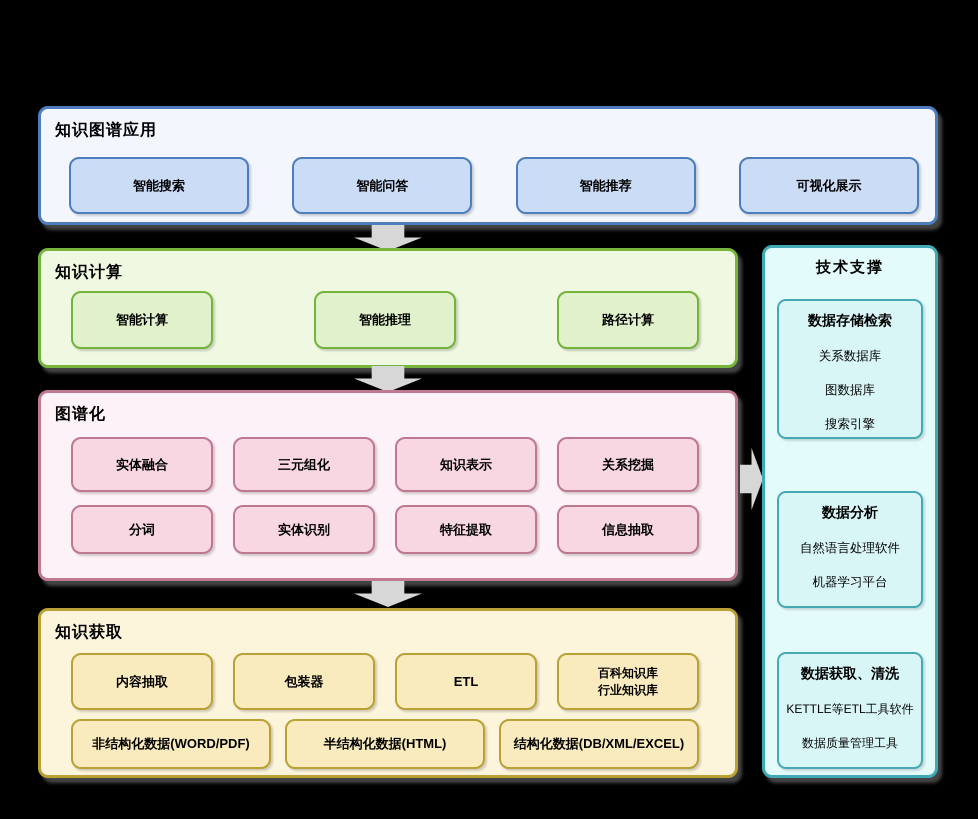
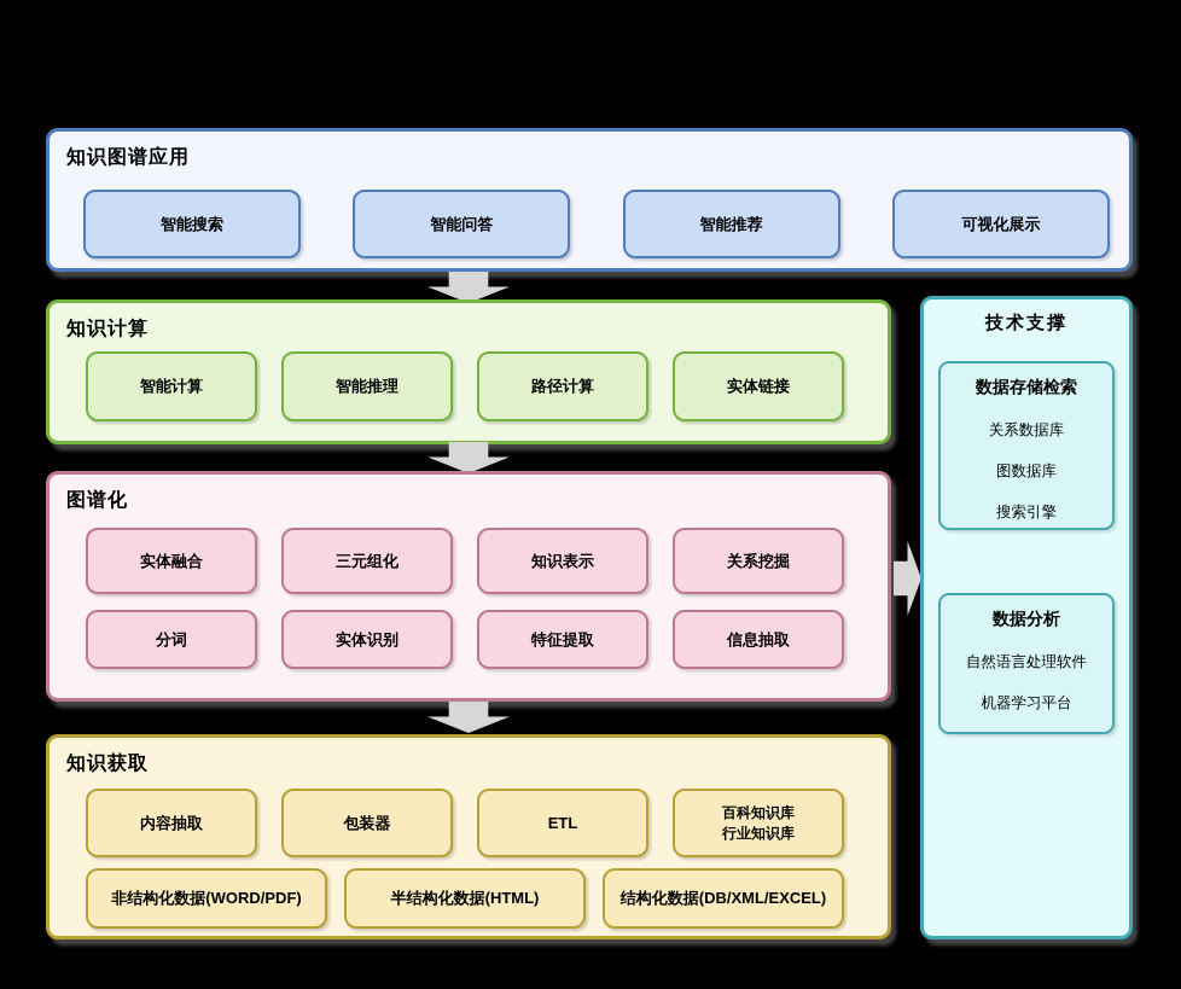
  知识图谱应用
  智能搜索
  智能问答
  智能推荐
  可视化展示
  知识计算
  智能计算
  智能推理
  路径计算
+ 实体链接
  图谱化
  实体融合
  三元组化
  知识表示
  关系挖掘
  分词
  实体识别
  特征提取
  信息抽取
  知识获取
  内容抽取
  包装器
  ETL
  百科知识库
  行业知识库
  非结构化数据(WORD/PDF)
  半结构化数据(HTML)
  结构化数据(DB/XML/EXCEL)
  技术支撑
  数据存储检索
  关系数据库
  图数据库
  搜索引擎
  数据分析
  自然语言处理软件
  机器学习平台
- 数据获取、清洗
- KETTLE等ETL工具软件
- 数据质量管理工具
